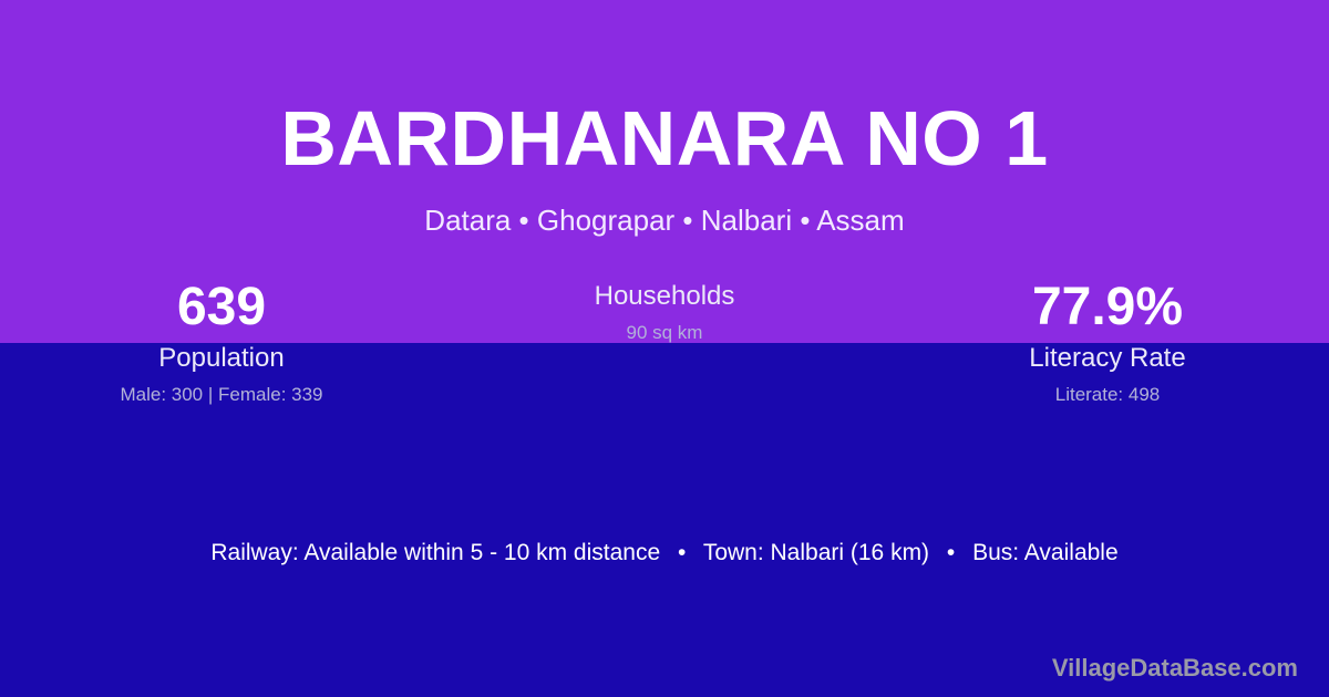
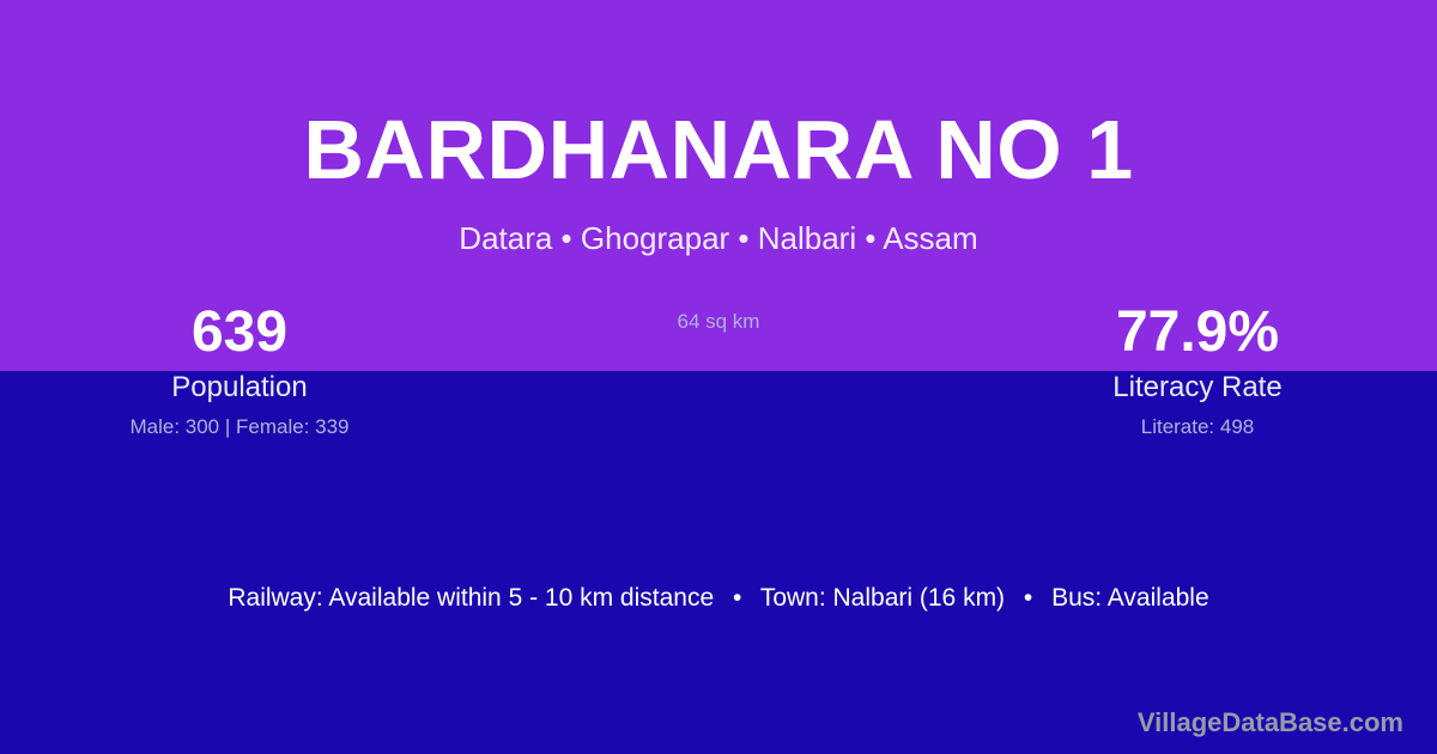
  BARDHANARA NO 1
  Datara • Ghograpar • Nalbari • Assam
  639
  Population
  Male: 300 | Female: 339
- Households
- 90 sq km
+ 64 sq km
  77.9%
  Literacy Rate
  Literate: 498
  Railway: Available within 5 - 10 km distance • Town: Nalbari (16 km) • Bus: Available
  VillageDataBase.com
